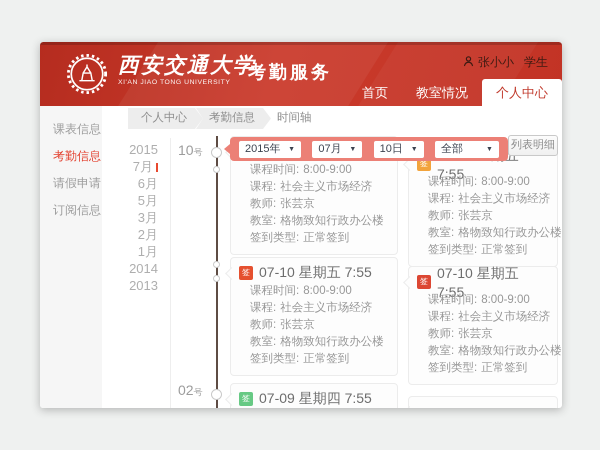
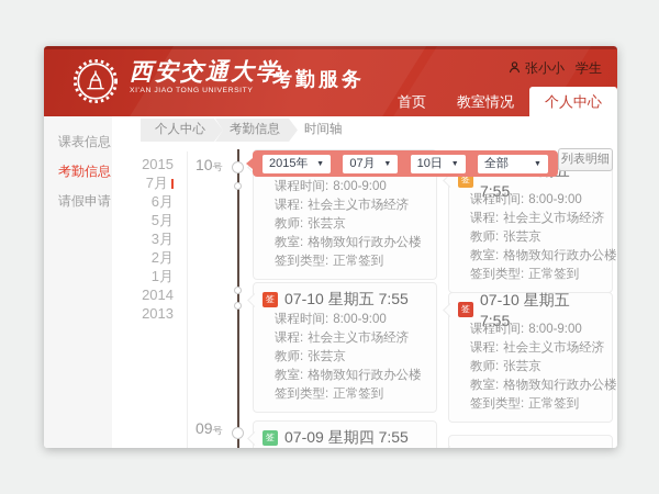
  西安交通大学
  考勤服务
  张小小
  学生
  首页
  教室情况
  个人中心
  课表信息
  考勤信息
  请假申请
- 订阅信息
  个人中心
  考勤信息
  时间轴
  2015
  7月
  6月
  5月
  3月
  2月
  1月
  2014
  2013
  10号
- 02号
+ 09号
  2015年
  07月
  10日
  全部
  列表明细
  课程时间: 8:00-9:00
  课程: 社会主义市场经济
  教师: 张芸京
  教室: 格物致知行政办公楼
  签到类型: 正常签到
  签
  课程时间: 8:00-9:00
  课程: 社会主义市场经济
  教师: 张芸京
  教室: 格物致知行政办公楼
  签到类型: 正常签到
  签
  07-10 星期五 7:55
  课程时间: 8:00-9:00
  课程: 社会主义市场经济
  教师: 张芸京
  教室: 格物致知行政办公楼
  签到类型: 正常签到
  签
  07-10 星期五 7:55
  课程时间: 8:00-9:00
  课程: 社会主义市场经济
  教师: 张芸京
  教室: 格物致知行政办公楼
  签到类型: 正常签到
  签
  07-09 星期四 7:55
